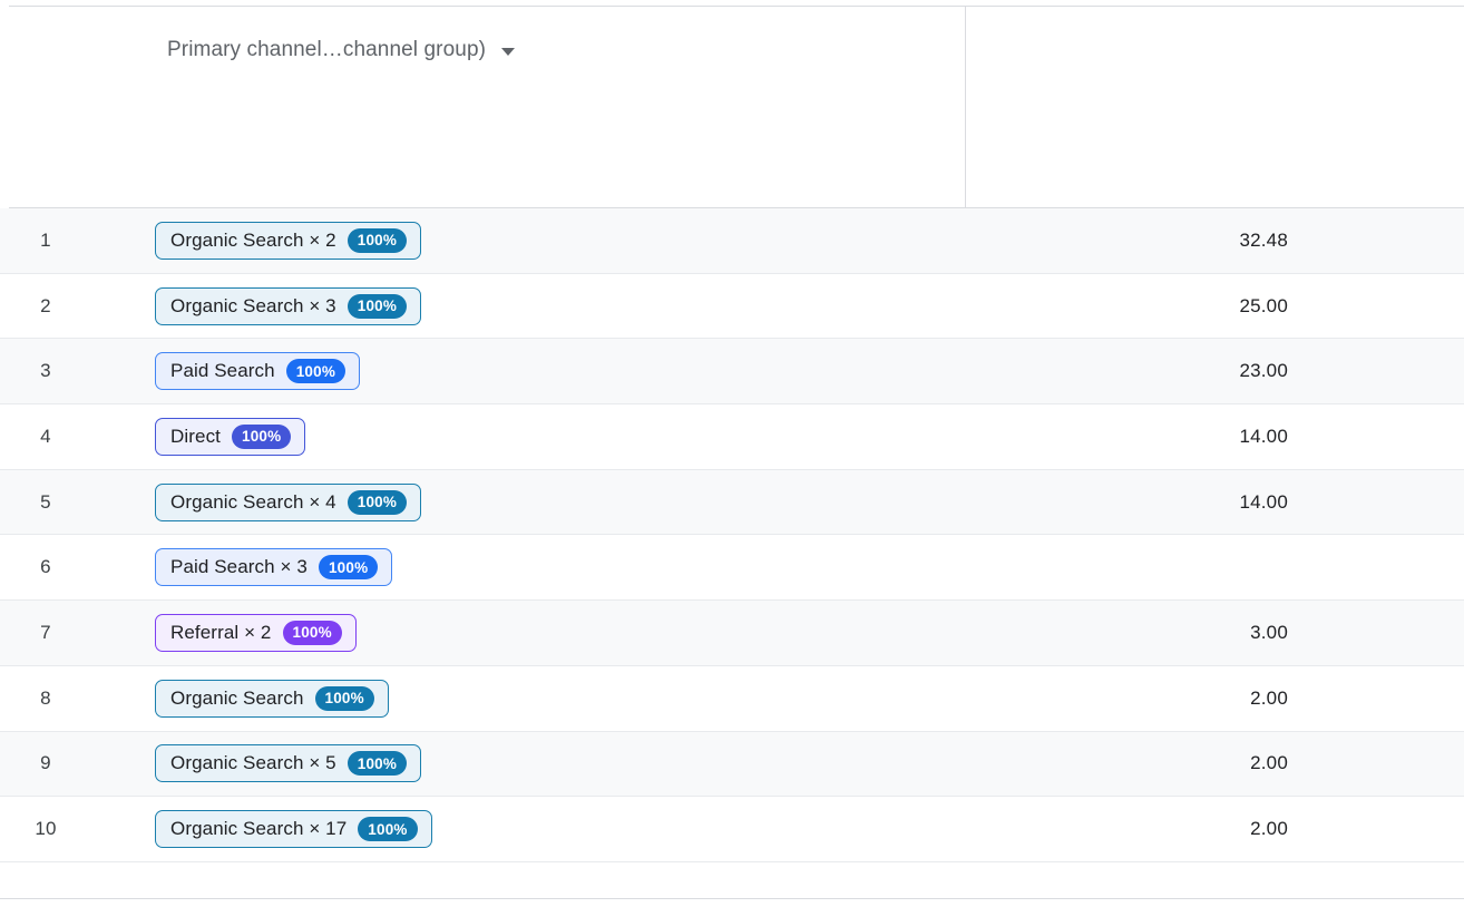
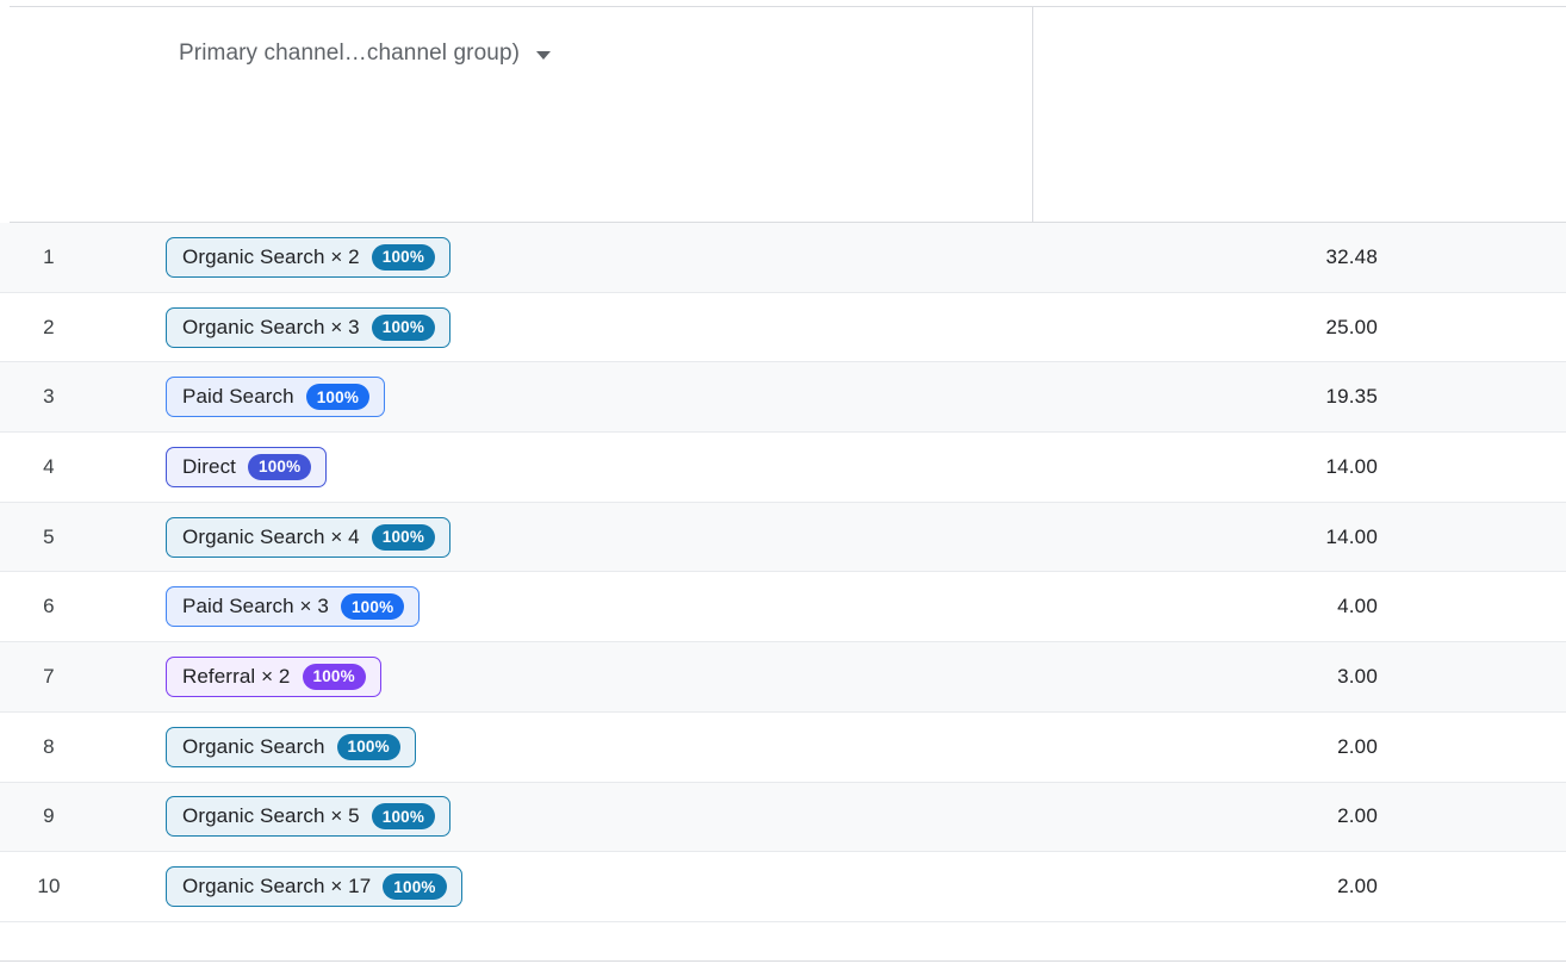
  Primary channel…channel group)
  1
  Organic Search × 2
  100%
  32.48
  2
  Organic Search × 3
  100%
  25.00
  3
  Paid Search
  100%
- 23.00
+ 19.35
  4
  Direct
  100%
  14.00
  5
  Organic Search × 4
  100%
  14.00
  6
  Paid Search × 3
  100%
+ 4.00
  7
  Referral × 2
  100%
  3.00
  8
  Organic Search
  100%
  2.00
  9
  Organic Search × 5
  100%
  2.00
  10
  Organic Search × 17
  100%
  2.00
